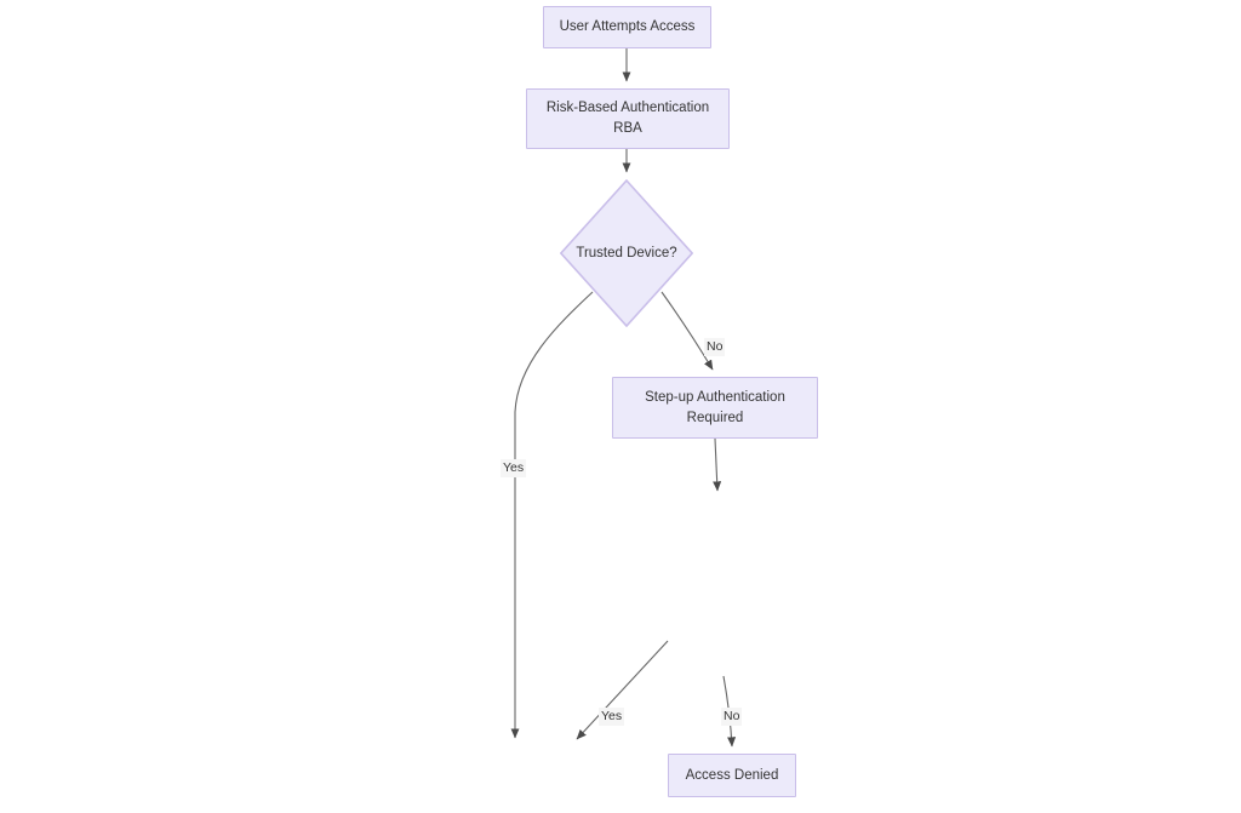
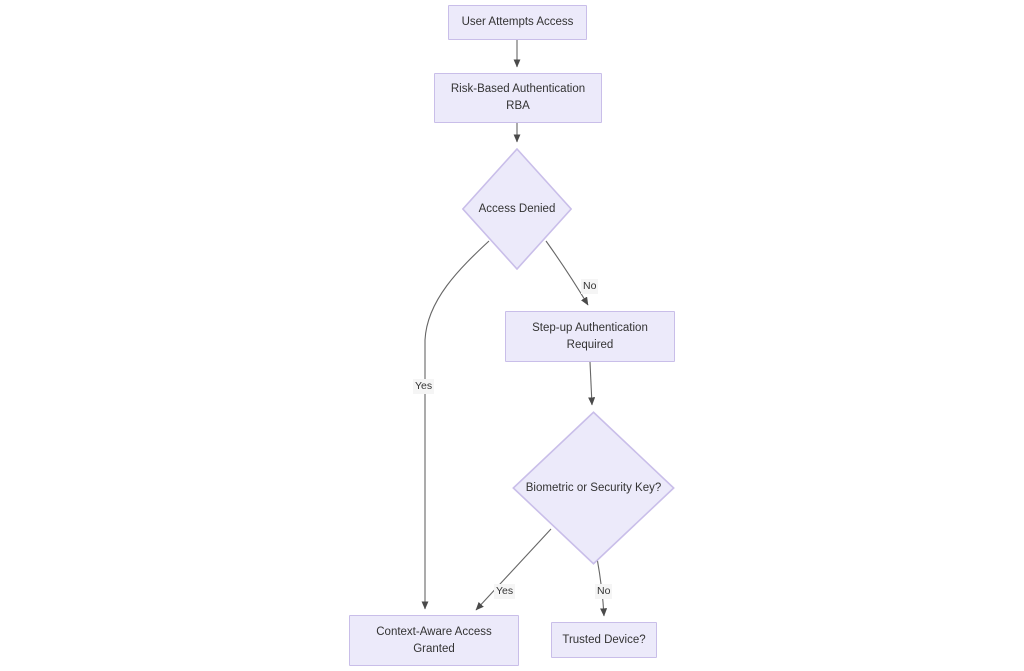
  User Attempts Access
  Risk-Based Authentication
  RBA
- Trusted Device?
+ Access Denied
  Step-up Authentication
  Required
+ Biometric or Security Key?
+ Context-Aware Access
+ Granted
- Access Denied
+ Trusted Device?
  Yes
  No
  Yes
  No
